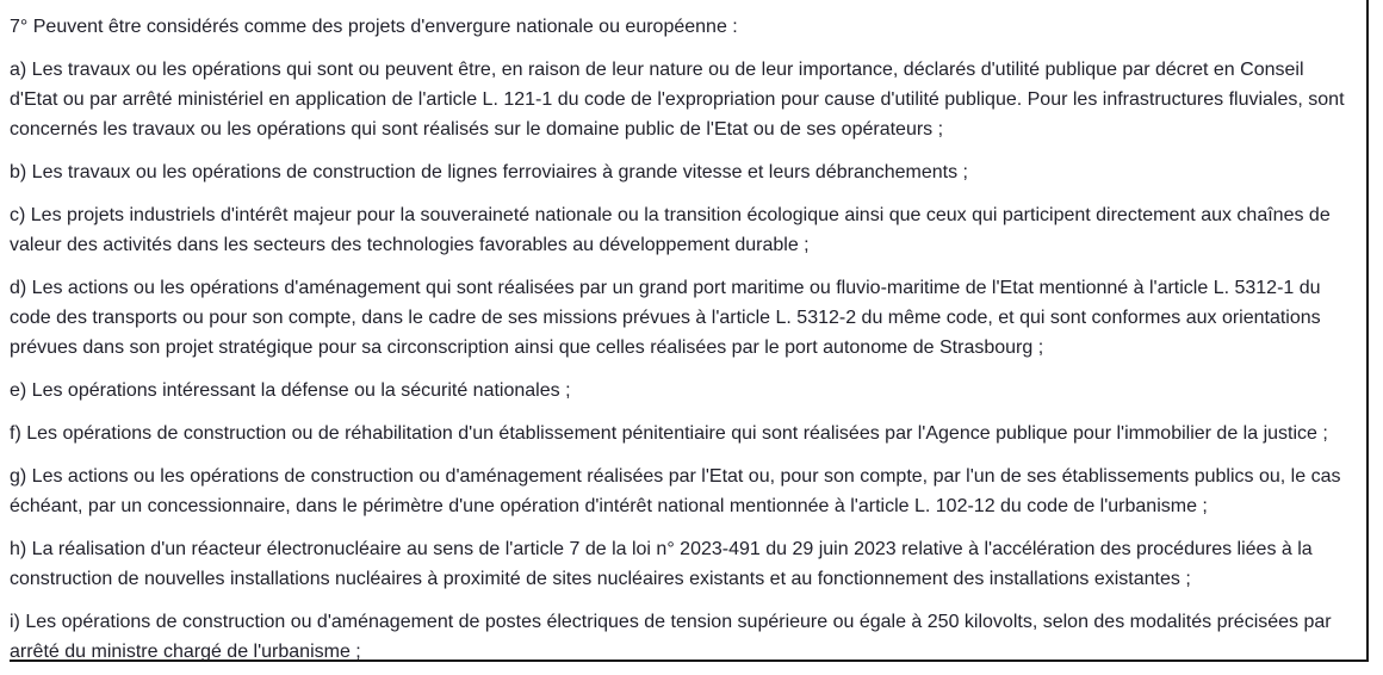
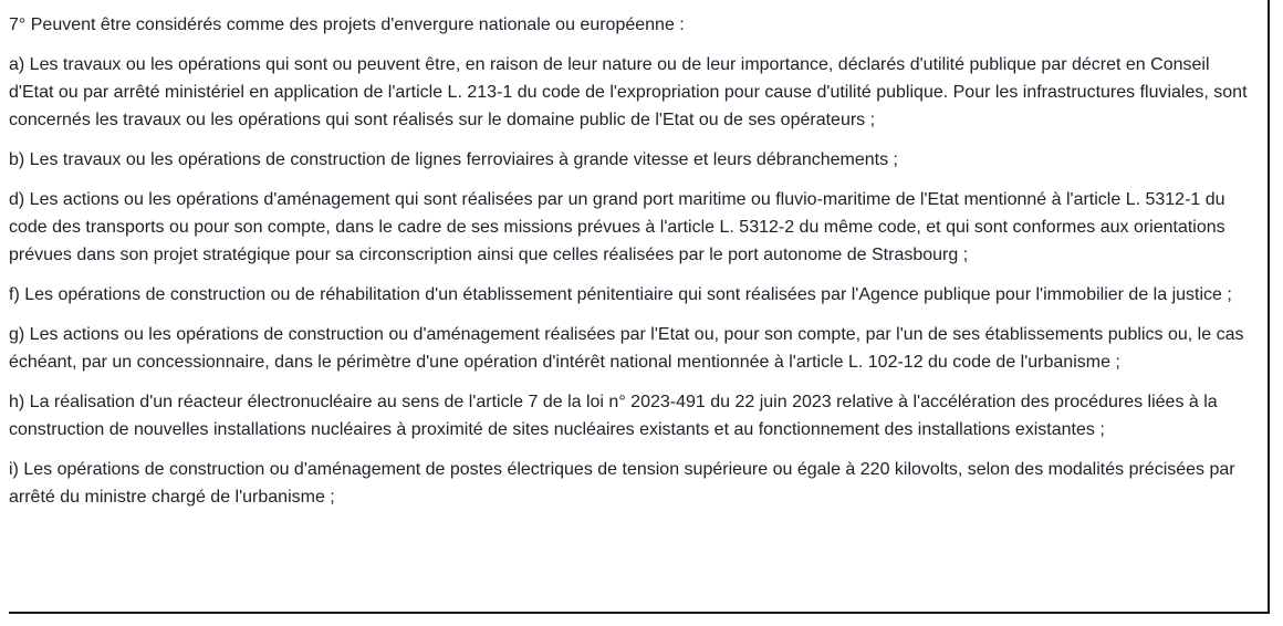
  7° Peuvent être considérés comme des projets d'envergure nationale ou européenne :
- a) Les travaux ou les opérations qui sont ou peuvent être, en raison de leur nature ou de leur importance, déclarés d'utilité publique par décret en Conseil d'Etat ou par arrêté ministériel en application de l'article L. 121-1 du code de l'expropriation pour cause d'utilité publique. Pour les infrastructures fluviales, sont concernés les travaux ou les opérations qui sont réalisés sur le domaine public de l'Etat ou de ses opérateurs ;
+ a) Les travaux ou les opérations qui sont ou peuvent être, en raison de leur nature ou de leur importance, déclarés d'utilité publique par décret en Conseil d'Etat ou par arrêté ministériel en application de l'article L. 213-1 du code de l'expropriation pour cause d'utilité publique. Pour les infrastructures fluviales, sont concernés les travaux ou les opérations qui sont réalisés sur le domaine public de l'Etat ou de ses opérateurs ;
  b) Les travaux ou les opérations de construction de lignes ferroviaires à grande vitesse et leurs débranchements ;
- c) Les projets industriels d'intérêt majeur pour la souveraineté nationale ou la transition écologique ainsi que ceux qui participent directement aux chaînes de valeur des activités dans les secteurs des technologies favorables au développement durable ;
  d) Les actions ou les opérations d'aménagement qui sont réalisées par un grand port maritime ou fluvio-maritime de l'Etat mentionné à l'article L. 5312-1 du code des transports ou pour son compte, dans le cadre de ses missions prévues à l'article L. 5312-2 du même code, et qui sont conformes aux orientations prévues dans son projet stratégique pour sa circonscription ainsi que celles réalisées par le port autonome de Strasbourg ;
- e) Les opérations intéressant la défense ou la sécurité nationales ;
  f) Les opérations de construction ou de réhabilitation d'un établissement pénitentiaire qui sont réalisées par l'Agence publique pour l'immobilier de la justice ;
  g) Les actions ou les opérations de construction ou d'aménagement réalisées par l'Etat ou, pour son compte, par l'un de ses établissements publics ou, le cas échéant, par un concessionnaire, dans le périmètre d'une opération d'intérêt national mentionnée à l'article L. 102-12 du code de l'urbanisme ;
- h) La réalisation d'un réacteur électronucléaire au sens de l'article 7 de la loi n° 2023-491 du 29 juin 2023 relative à l'accélération des procédures liées à la construction de nouvelles installations nucléaires à proximité de sites nucléaires existants et au fonctionnement des installations existantes ;
+ h) La réalisation d'un réacteur électronucléaire au sens de l'article 7 de la loi n° 2023-491 du 22 juin 2023 relative à l'accélération des procédures liées à la construction de nouvelles installations nucléaires à proximité de sites nucléaires existants et au fonctionnement des installations existantes ;
- i) Les opérations de construction ou d'aménagement de postes électriques de tension supérieure ou égale à 250 kilovolts, selon des modalités précisées par arrêté du ministre chargé de l'urbanisme ;
+ i) Les opérations de construction ou d'aménagement de postes électriques de tension supérieure ou égale à 220 kilovolts, selon des modalités précisées par arrêté du ministre chargé de l'urbanisme ;
